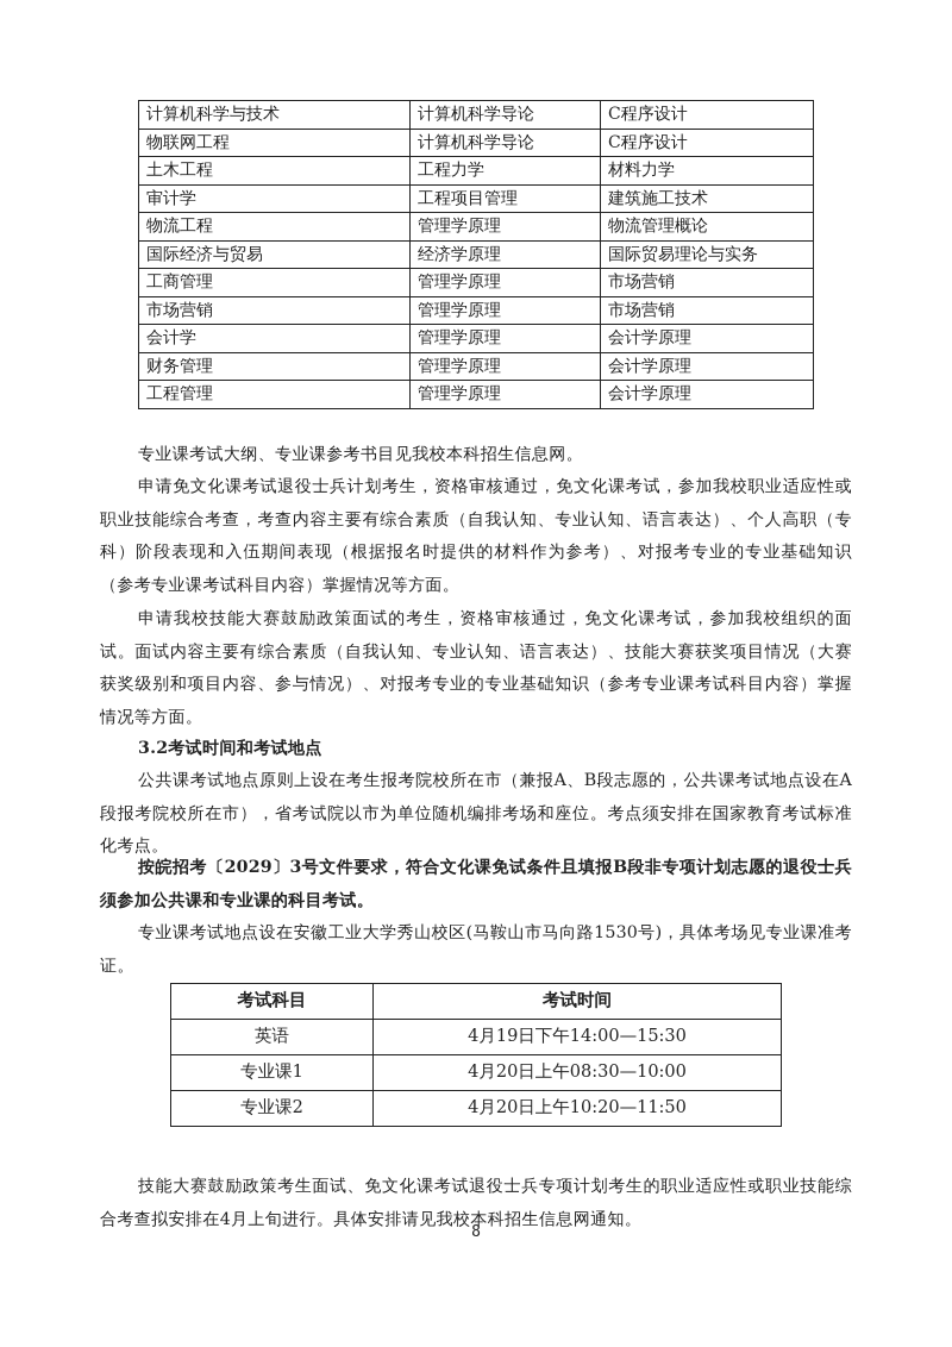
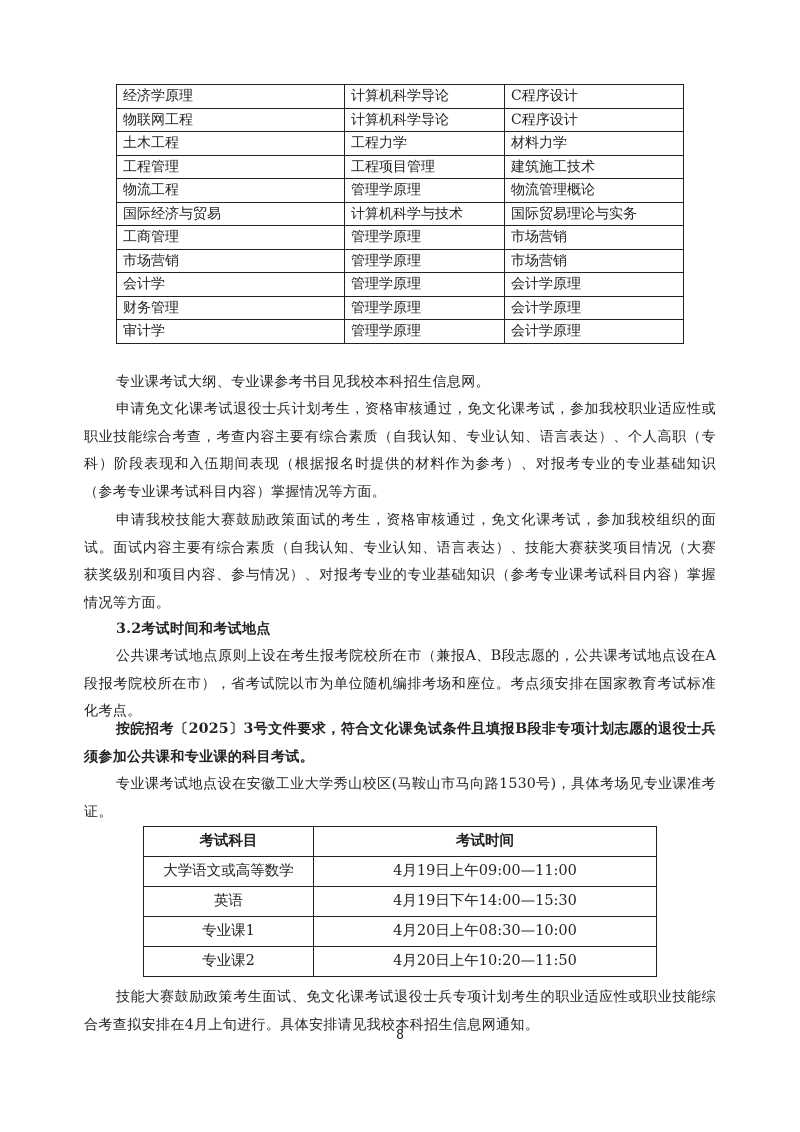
- 计算机科学与技术	计算机科学导论	C程序设计
+ 经济学原理	计算机科学导论	C程序设计
  物联网工程	计算机科学导论	C程序设计
  土木工程	工程力学	材料力学
- 审计学	工程项目管理	建筑施工技术
+ 工程管理	工程项目管理	建筑施工技术
  物流工程	管理学原理	物流管理概论
- 国际经济与贸易	经济学原理	国际贸易理论与实务
+ 国际经济与贸易	计算机科学与技术	国际贸易理论与实务
  工商管理	管理学原理	市场营销
  市场营销	管理学原理	市场营销
  会计学	管理学原理	会计学原理
  财务管理	管理学原理	会计学原理
- 工程管理	管理学原理	会计学原理
+ 审计学	管理学原理	会计学原理
  专业课考试大纲、专业课参考书目见我校本科招生信息网。
  申请免文化课考试退役士兵计划考生，资格审核通过，免文化课考试，参加我校职业适应性或职业技能综合考查，考查内容主要有综合素质（自我认知、专业认知、语言表达）、个人高职（专科）阶段表现和入伍期间表现（根据报名时提供的材料作为参考）、对报考专业的专业基础知识（参考专业课考试科目内容）掌握情况等方面。
  申请我校技能大赛鼓励政策面试的考生，资格审核通过，免文化课考试，参加我校组织的面试。面试内容主要有综合素质（自我认知、专业认知、语言表达）、技能大赛获奖项目情况（大赛获奖级别和项目内容、参与情况）、对报考专业的专业基础知识（参考专业课考试科目内容）掌握情况等方面。
  3.2考试时间和考试地点
  公共课考试地点原则上设在考生报考院校所在市（兼报A、B段志愿的，公共课考试地点设在A段报考院校所在市），省考试院以市为单位随机编排考场和座位。考点须安排在国家教育考试标准化考点。
- 按皖招考〔2029〕3号文件要求，符合文化课免试条件且填报B段非专项计划志愿的退役士兵须参加公共课和专业课的科目考试。
+ 按皖招考〔2025〕3号文件要求，符合文化课免试条件且填报B段非专项计划志愿的退役士兵须参加公共课和专业课的科目考试。
  专业课考试地点设在安徽工业大学秀山校区(马鞍山市马向路1530号)，具体考场见专业课准考证。
  考试科目	考试时间
+ 大学语文或高等数学	4月19日上午09:00—11:00
  英语	4月19日下午14:00—15:30
  专业课1	4月20日上午08:30—10:00
  专业课2	4月20日上午10:20—11:50
  技能大赛鼓励政策考生面试、免文化课考试退役士兵专项计划考生的职业适应性或职业技能综合考查拟安排在4月上旬进行。具体安排请见我校本科招生信息网通知。
  8
